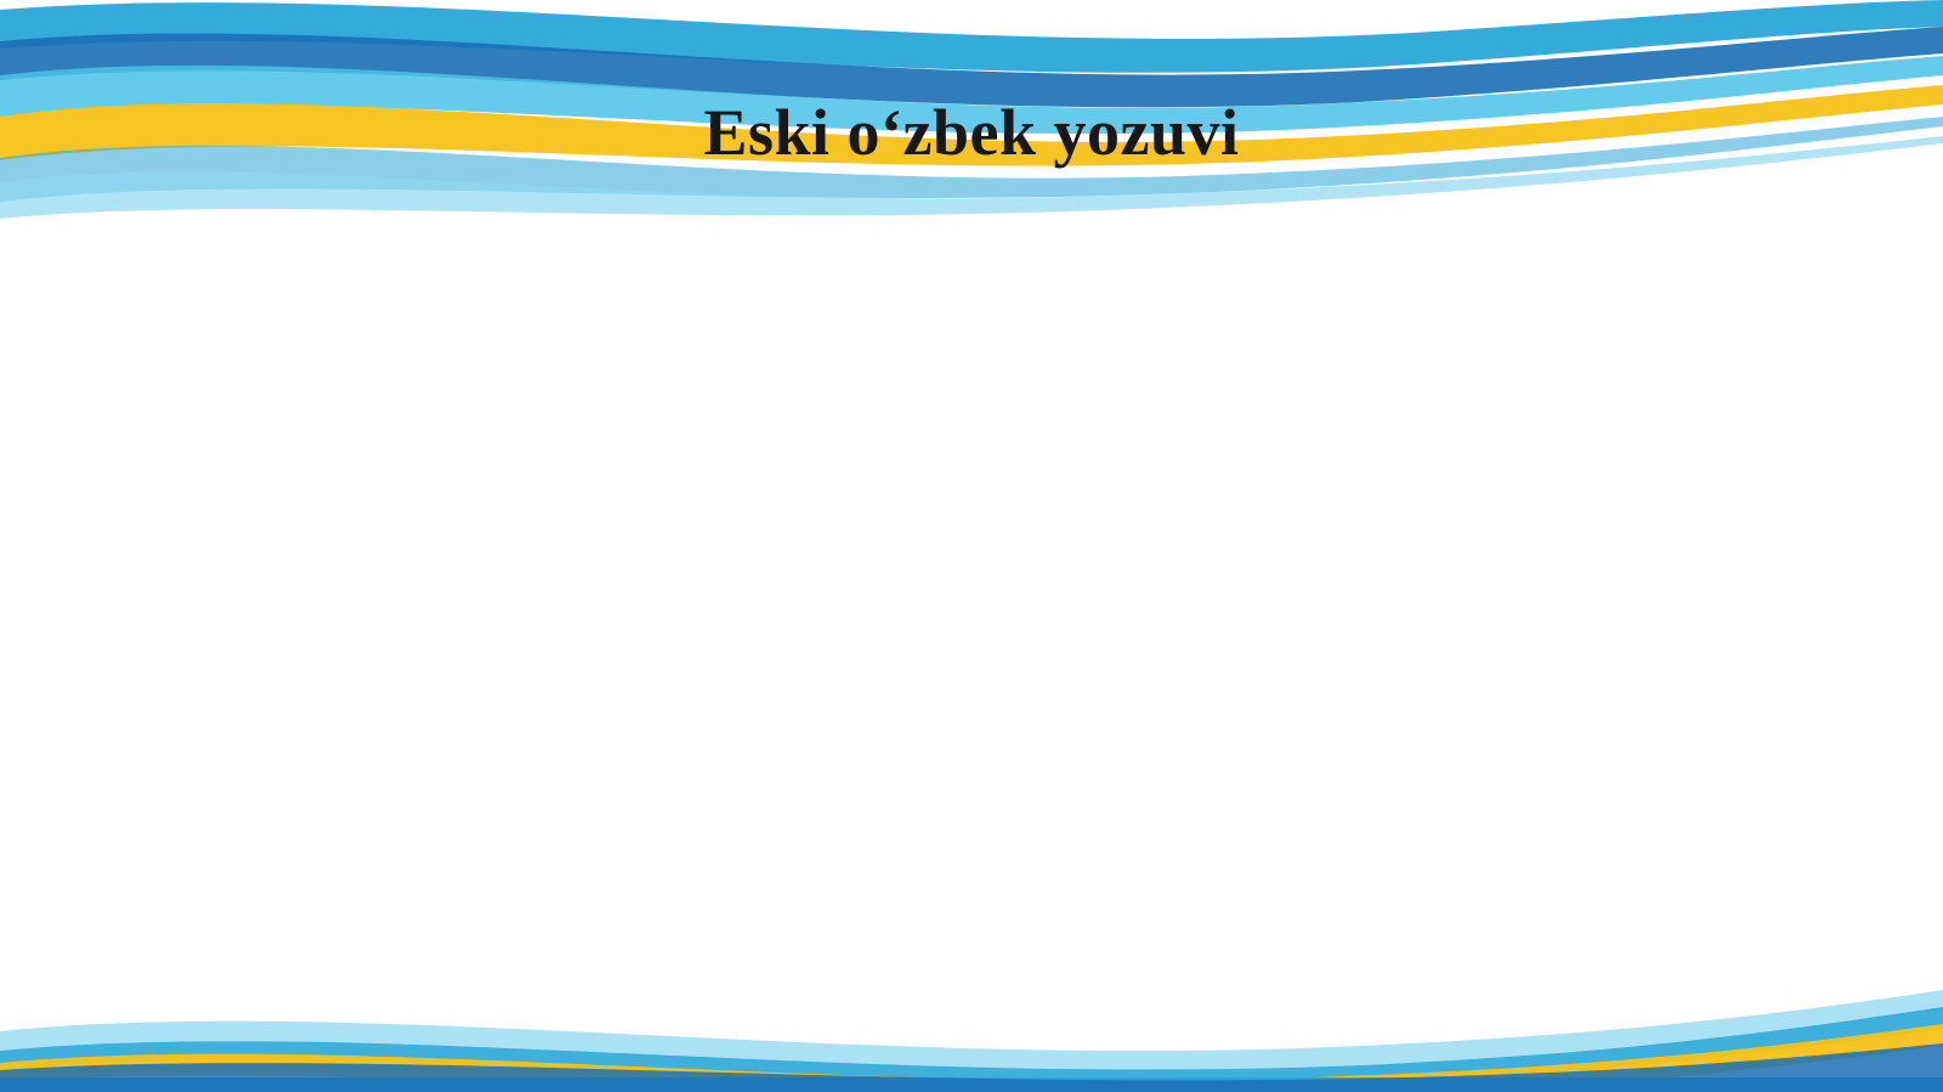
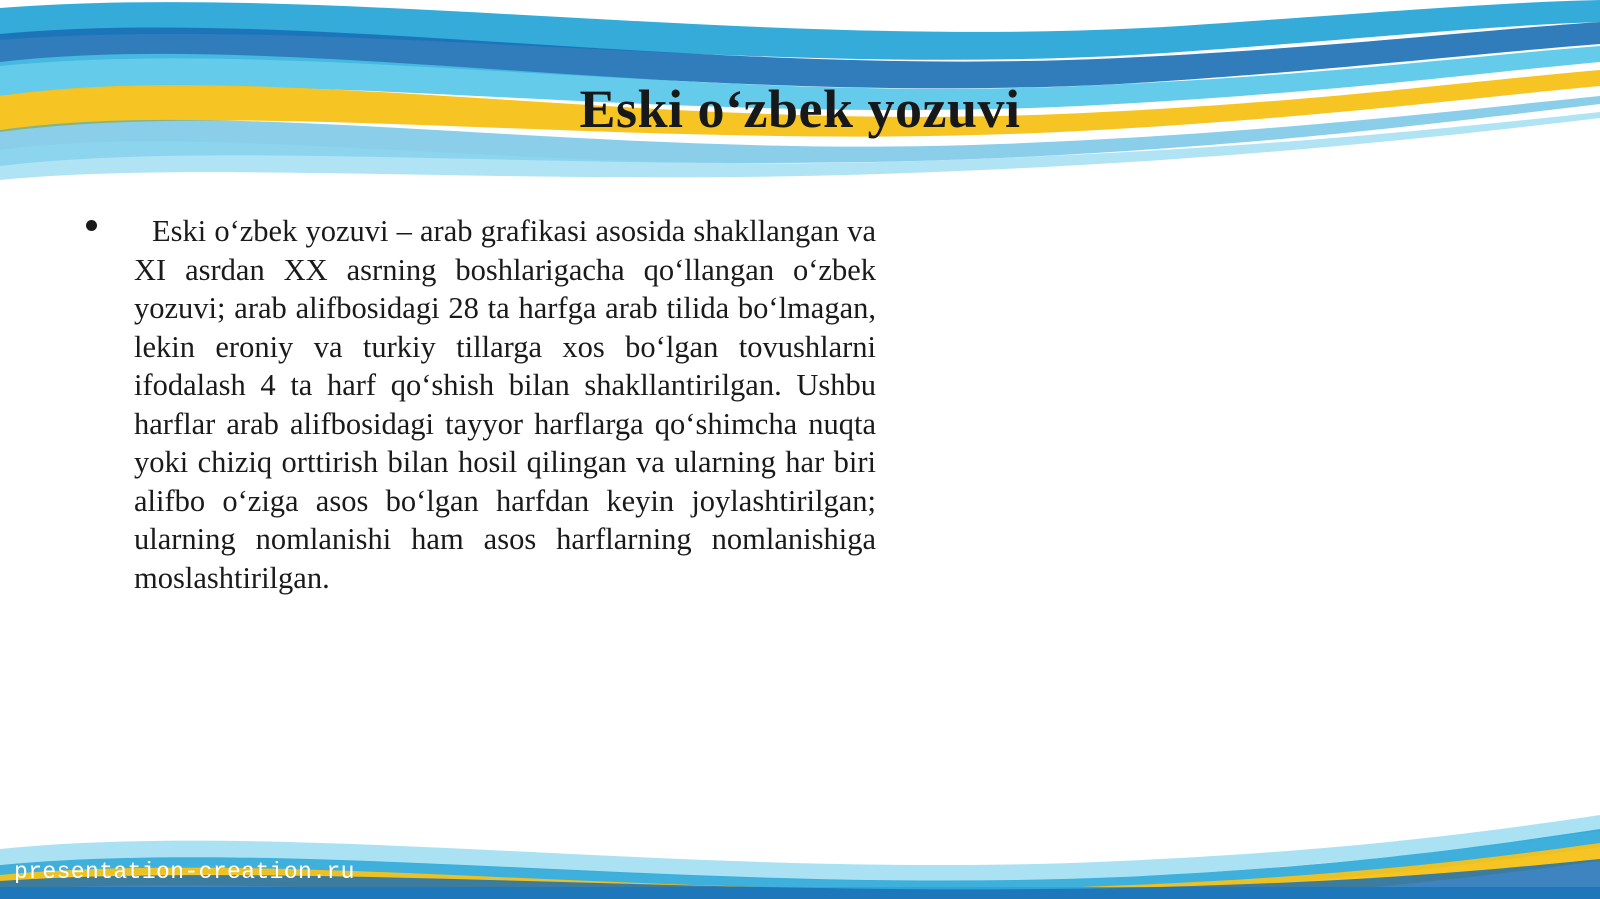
  Eski o‘zbek yozuvi
+ Eski o‘zbek yozuvi – arab grafikasi asosida shakllangan va XI asrdan XX asrning boshlarigacha qo‘llangan o‘zbek yozuvi; arab alifbosidagi 28 ta harfga arab tilida bo‘lmagan, lekin eroniy va turkiy tillarga xos bo‘lgan tovushlarni ifodalash 4 ta harf qo‘shish bilan shakllantirilgan. Ushbu harflar arab alifbosidagi tayyor harflarga qo‘shimcha nuqta yoki chiziq orttirish bilan hosil qilingan va ularning har biri alifbo o‘ziga asos bo‘lgan harfdan keyin joylashtirilgan; ularning nomlanishi ham asos harflarning nomlanishiga moslashtirilgan.
+ presentation-creation.ru
